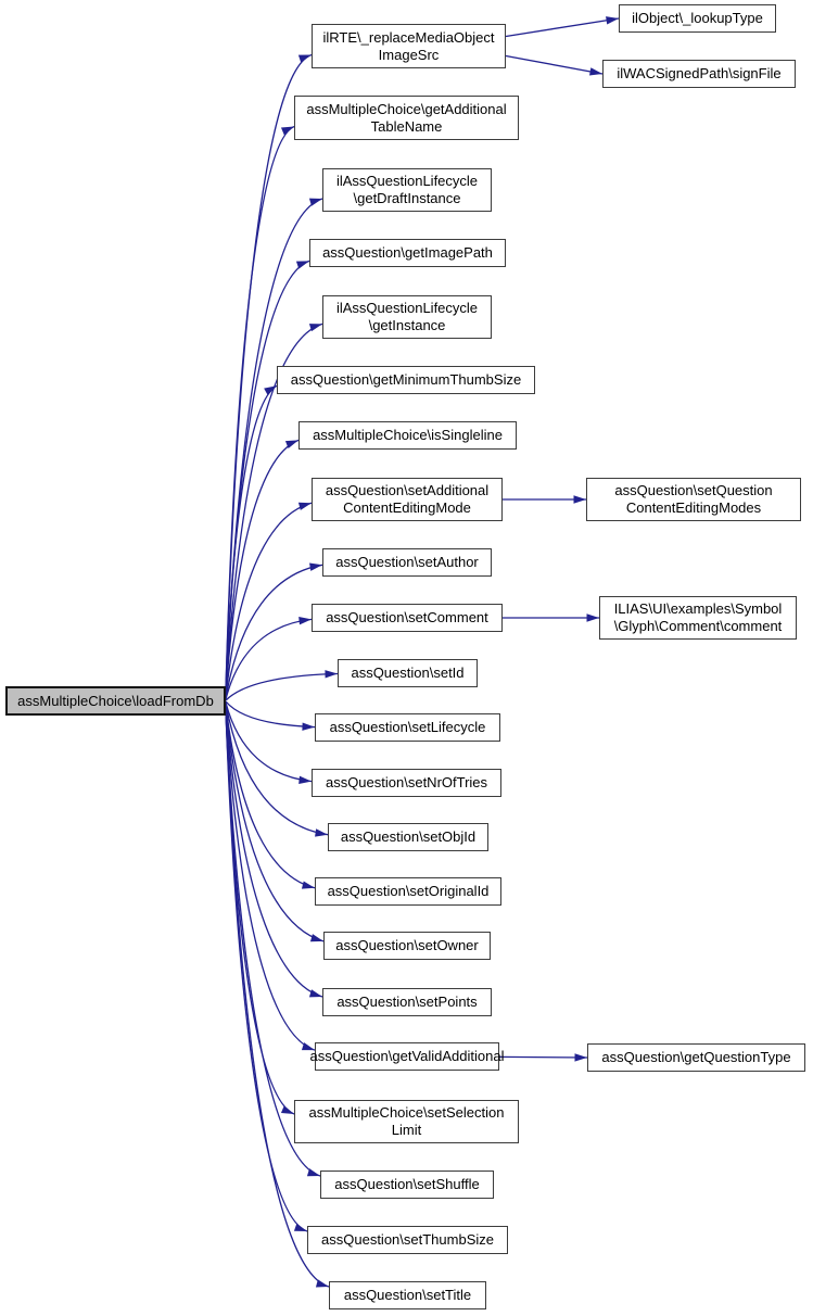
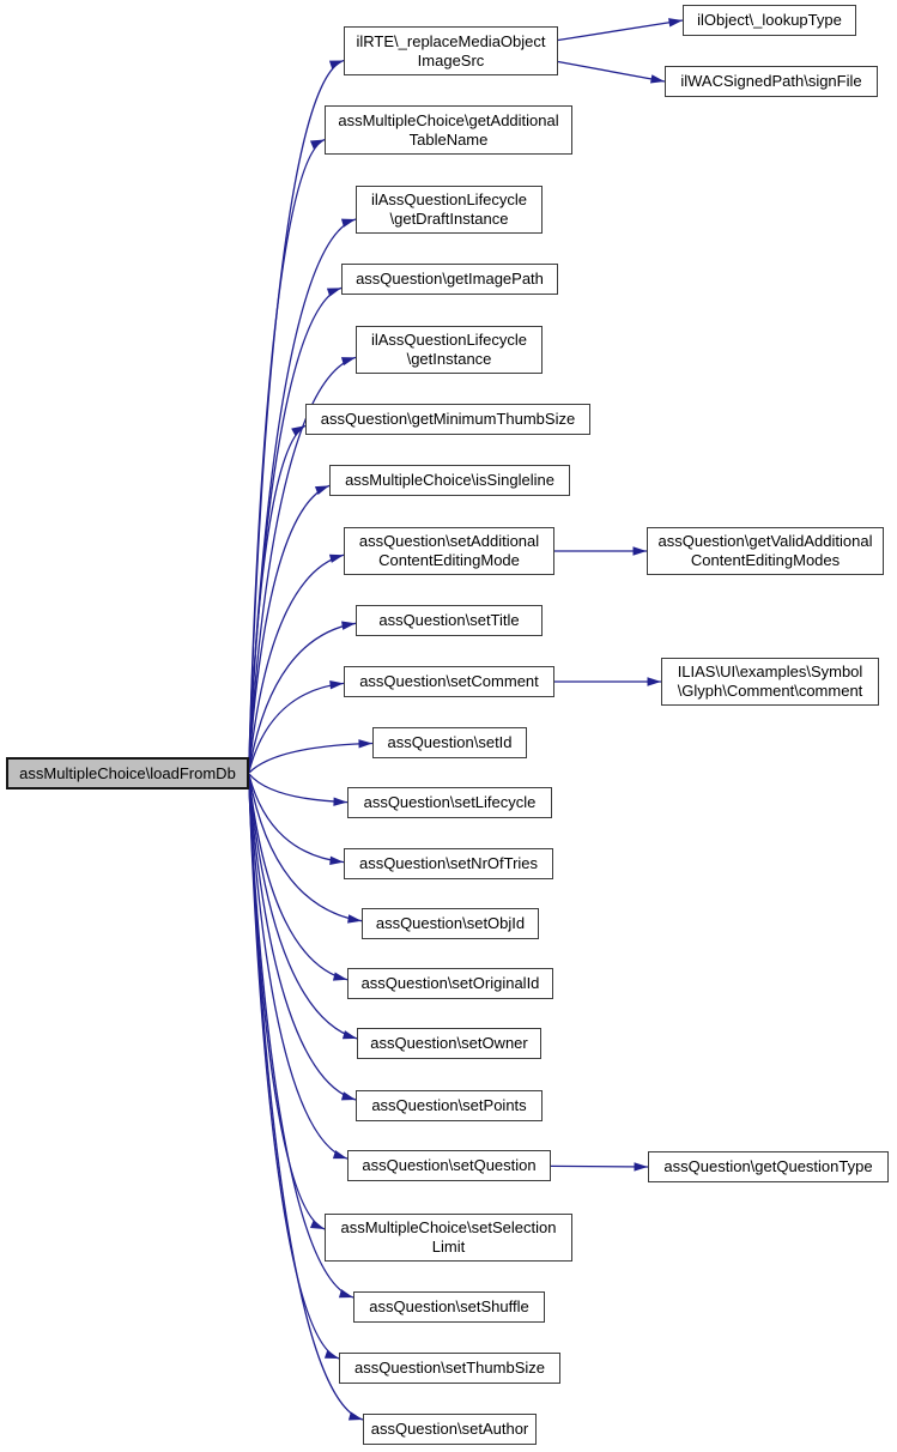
  assMultipleChoice\loadFromDb
  ilRTE\_replaceMediaObject
  ImageSrc
  assMultipleChoice\getAdditional
  TableName
  ilAssQuestionLifecycle
  \getDraftInstance
  assQuestion\getImagePath
  ilAssQuestionLifecycle
  \getInstance
  assQuestion\getMinimumThumbSize
  assMultipleChoice\isSingleline
  assQuestion\setAdditional
  ContentEditingMode
- assQuestion\setAuthor
+ assQuestion\setTitle
  assQuestion\setComment
  assQuestion\setId
  assQuestion\setLifecycle
  assQuestion\setNrOfTries
  assQuestion\setObjId
  assQuestion\setOriginalId
  assQuestion\setOwner
  assQuestion\setPoints
- assQuestion\getValidAdditional
+ assQuestion\setQuestion
  assMultipleChoice\setSelection
  Limit
  assQuestion\setShuffle
  assQuestion\setThumbSize
- assQuestion\setTitle
+ assQuestion\setAuthor
  ilObject\_lookupType
  ilWACSignedPath\signFile
- assQuestion\setQuestion
+ assQuestion\getValidAdditional
  ContentEditingModes
  ILIAS\UI\examples\Symbol
  \Glyph\Comment\comment
  assQuestion\getQuestionType
